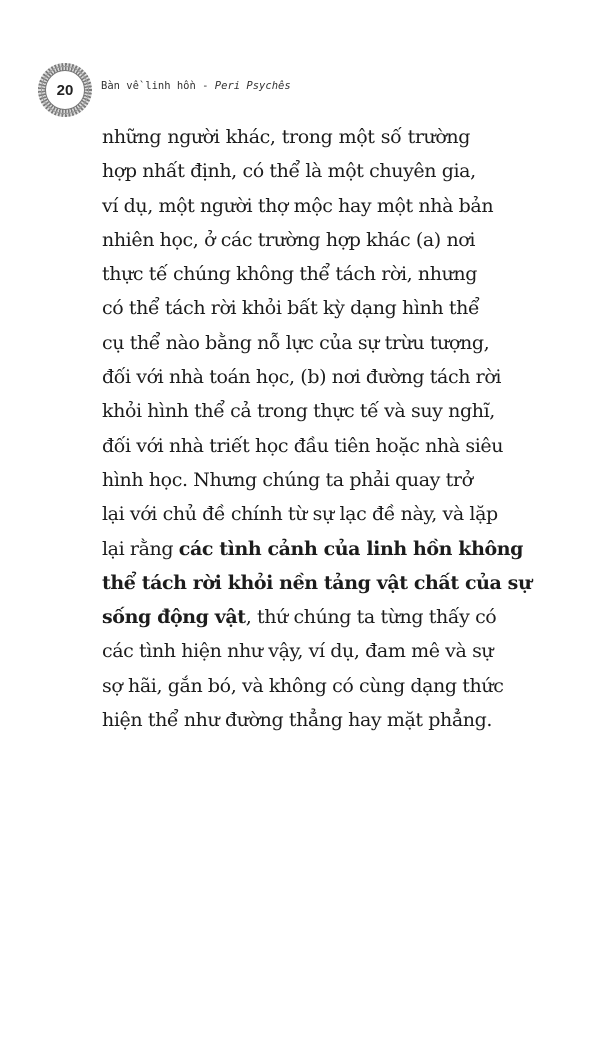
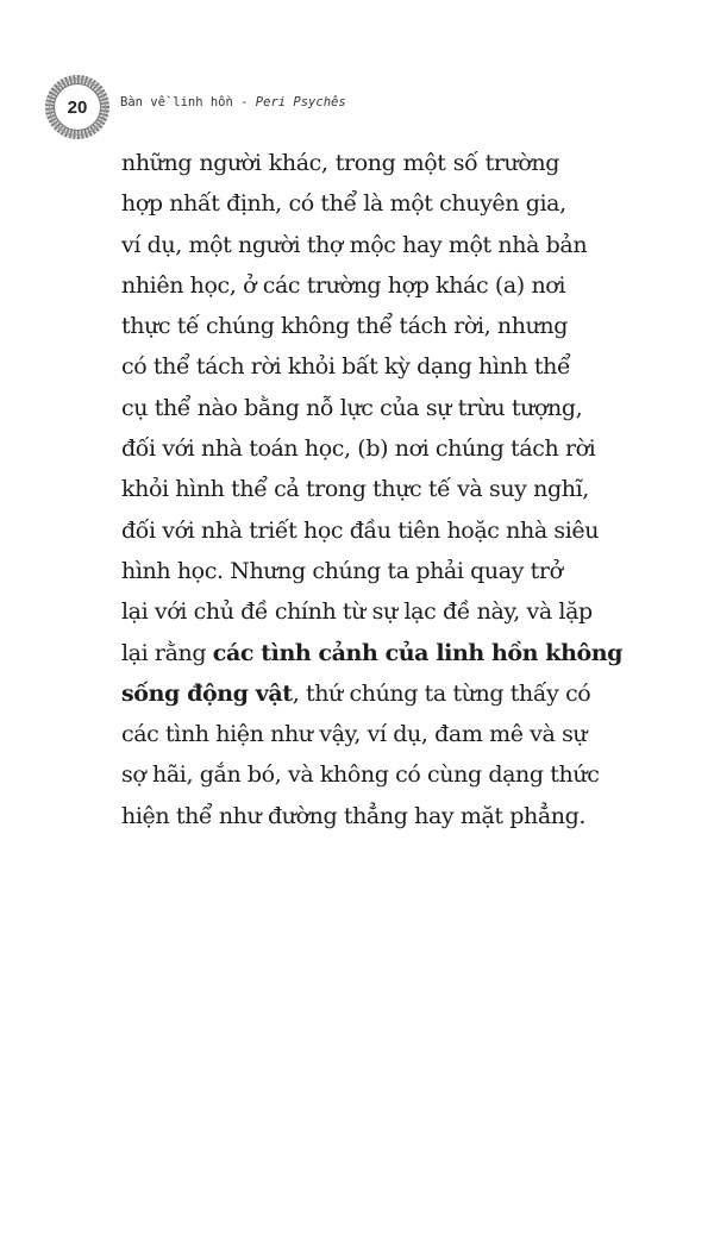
  20
  Bàn về linh hồn - Peri Psychês
  những người khác, trong một số trường
  hợp nhất định, có thể là một chuyên gia,
  ví dụ, một người thợ mộc hay một nhà bản
  nhiên học, ở các trường hợp khác (a) nơi
  thực tế chúng không thể tách rời, nhưng
  có thể tách rời khỏi bất kỳ dạng hình thể
  cụ thể nào bằng nỗ lực của sự trừu tượng,
- đối với nhà toán học, (b) nơi đường tách rời
+ đối với nhà toán học, (b) nơi chúng tách rời
  khỏi hình thể cả trong thực tế và suy nghĩ,
  đối với nhà triết học đầu tiên hoặc nhà siêu
  hình học. Nhưng chúng ta phải quay trở
  lại với chủ đề chính từ sự lạc đề này, và lặp
  lại rằng các tình cảnh của linh hồn không
- thể tách rời khỏi nền tảng vật chất của sự
  sống động vật, thứ chúng ta từng thấy có
  các tình hiện như vậy, ví dụ, đam mê và sự
  sợ hãi, gắn bó, và không có cùng dạng thức
  hiện thể như đường thẳng hay mặt phẳng.
